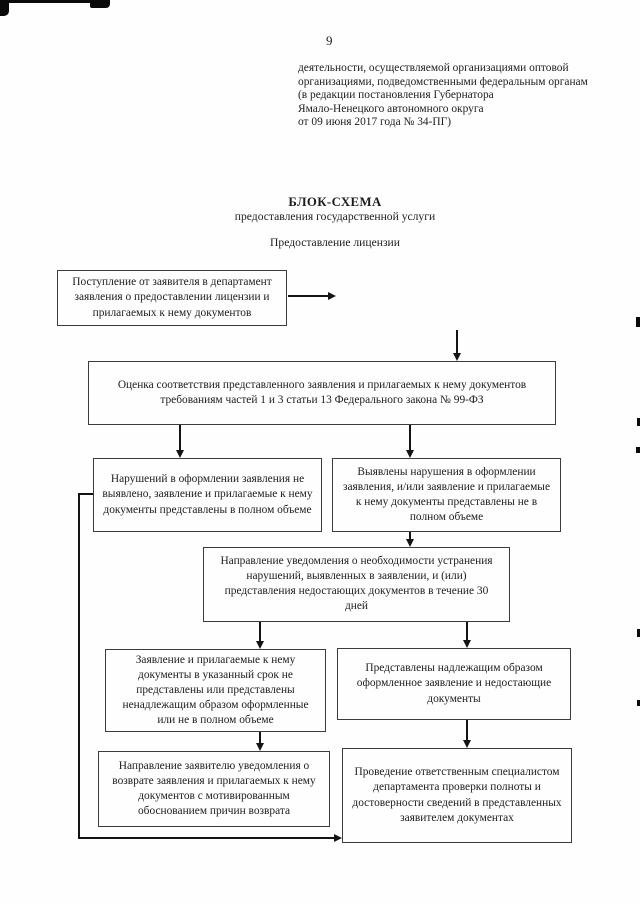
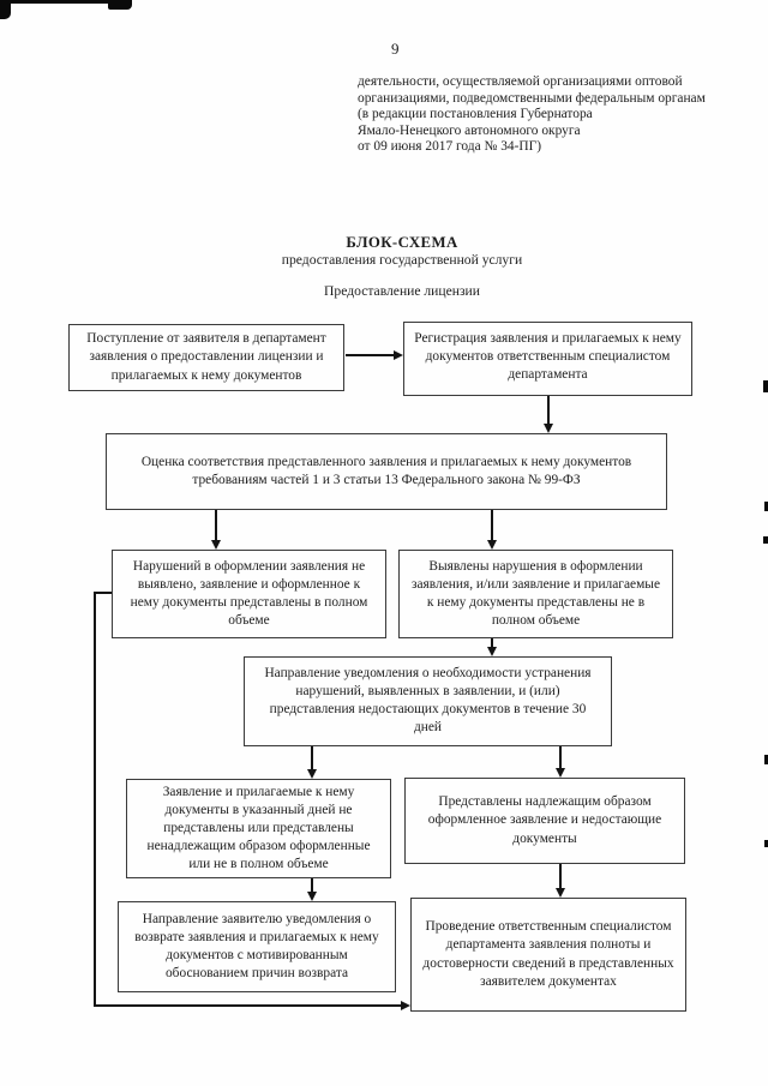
  9
  деятельности, осуществляемой организациями оптовой
  организациями, подведомственными федеральным органам
  (в редакции постановления Губернатора
  Ямало-Ненецкого автономного округа
  от 09 июня 2017 года № 34-ПГ)
  БЛОК-СХЕМА
  предоставления государственной услуги
  Предоставление лицензии
  Поступление от заявителя в департамент заявления о предоставлении лицензии и прилагаемых к нему документов
+ Регистрация заявления и прилагаемых к нему документов ответственным специалистом департамента
  Оценка соответствия представленного заявления и прилагаемых к нему документов требованиям частей 1 и 3 статьи 13 Федерального закона № 99-ФЗ
- Нарушений в оформлении заявления не выявлено, заявление и прилагаемые к нему документы представлены в полном объеме
+ Нарушений в оформлении заявления не выявлено, заявление и оформленное к нему документы представлены в полном объеме
  Выявлены нарушения в оформлении заявления, и/или заявление и прилагаемые к нему документы представлены не в полном объеме
  Направление уведомления о необходимости устранения нарушений, выявленных в заявлении, и (или) представления недостающих документов в течение 30 дней
- Заявление и прилагаемые к нему документы в указанный срок не представлены или представлены ненадлежащим образом оформленные или не в полном объеме
+ Заявление и прилагаемые к нему документы в указанный дней не представлены или представлены ненадлежащим образом оформленные или не в полном объеме
  Представлены надлежащим образом оформленное заявление и недостающие документы
  Направление заявителю уведомления о возврате заявления и прилагаемых к нему документов с мотивированным обоснованием причин возврата
- Проведение ответственным специалистом департамента проверки полноты и достоверности сведений в представленных заявителем документах
+ Проведение ответственным специалистом департамента заявления полноты и достоверности сведений в представленных заявителем документах
